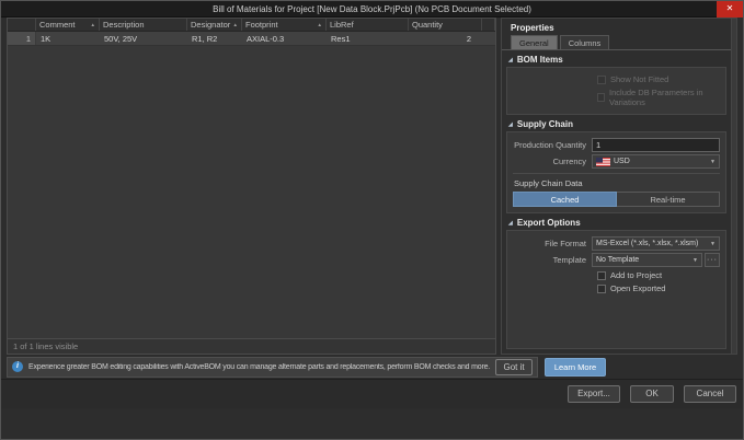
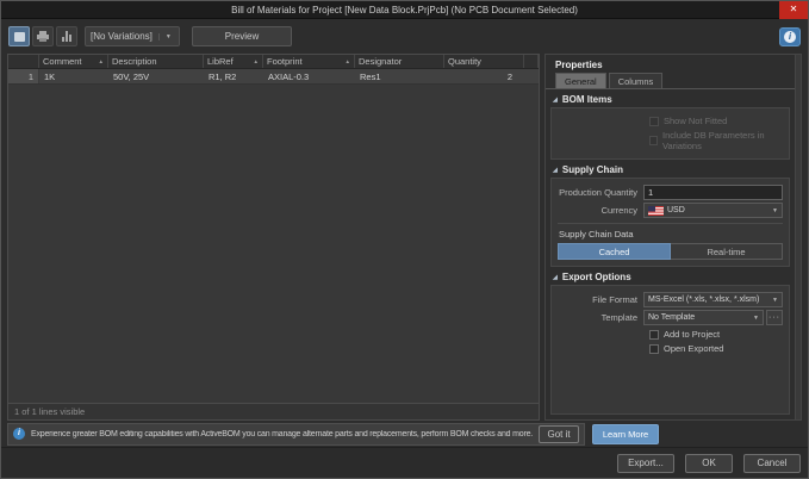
  Bill of Materials for Project [New Data Block.PrjPcb] (No PCB Document Selected)
  ✕
+ [No Variations]
+ Preview
+ i
  Comment
  Description
- Designator
+ LibRef
  Footprint
- LibRef
+ Designator
  Quantity
  1
  1K
  50V, 25V
  R1, R2
  AXIAL-0.3
  Res1
  2
  1 of 1 lines visible
  Properties
  General
  Columns
  BOM Items
  Show Not Fitted
  Include DB Parameters in Variations
  Supply Chain
  Production Quantity
  1
  Currency
  Supply Chain Data
  Cached
  Real-time
  Export Options
  File Format
  Template
  Add to Project
  Open Exported
  Got it
  Learn More
  Export...
  OK
  Cancel
